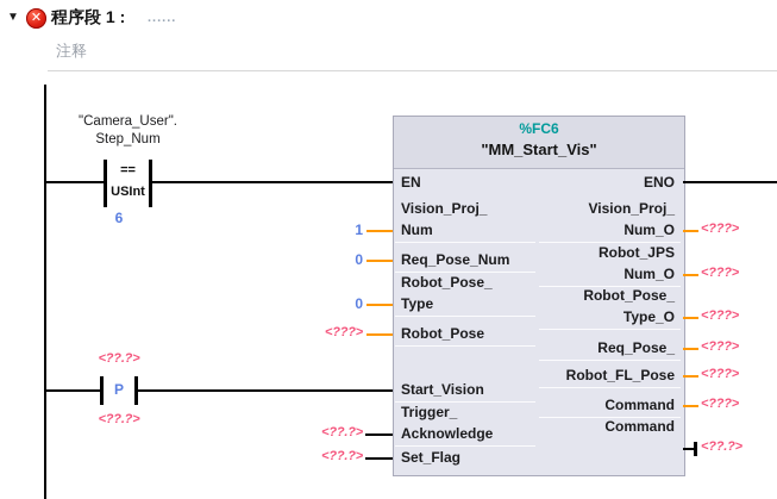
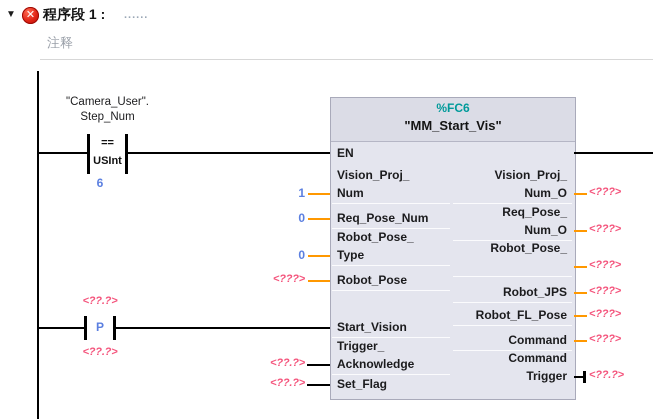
  ▼
  ✕
  程序段 1 :
  ......
  注释
  "Camera_User".
  Step_Num
  ==
  USInt
  6
  P
  <??.?>
  <??.?>
  %FC6
  "MM_Start_Vis"
  EN
  Vision_Proj_
  Num
  Req_Pose_Num
  Robot_Pose_
  Type
  Robot_Pose
  Start_Vision
  Trigger_
  Acknowledge
  Set_Flag
  1
  0
  0
  <???>
  <??.?>
  <??.?>
- ENO
  Vision_Proj_
  Num_O
- Robot_JPS
+ Req_Pose_
  Num_O
  Robot_Pose_
- Type_O
- Req_Pose_
+ Robot_JPS
  Robot_FL_Pose
  Command
  Command
+ Trigger
  <???>
  <???>
  <???>
  <???>
  <???>
  <???>
  <??.?>
